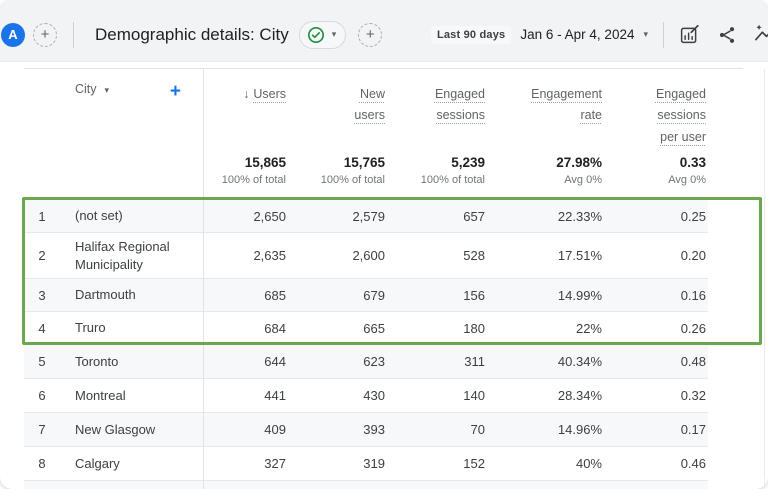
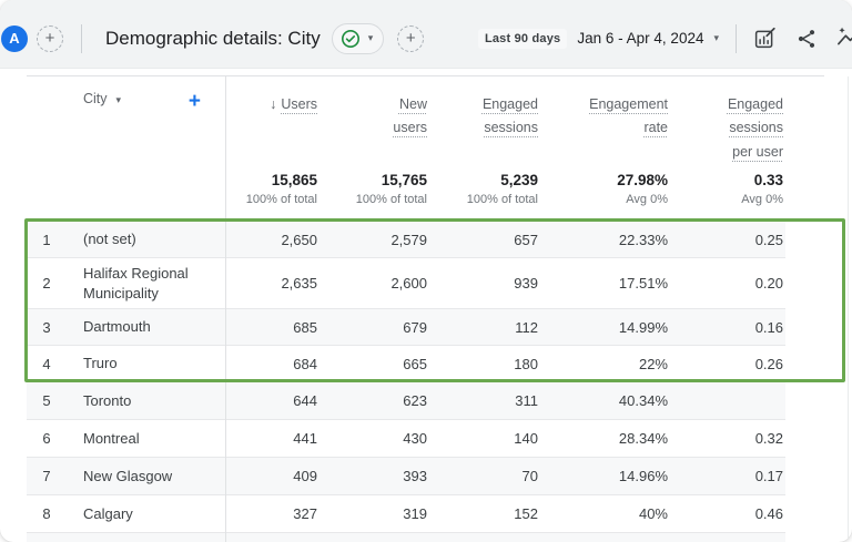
  A
  +
  Demographic details: City
  ▾
  +
  Last 90 days
  Jan 6 - Apr 4, 2024
  ▾
  City
  ▾
  +
  ↓ Users
  New
  users
  Engaged
  sessions
  Engagement
  rate
  Engaged
  sessions
  per user
  15,865
  100% of total
  15,765
  100% of total
  5,239
  100% of total
  27.98%
  Avg 0%
  0.33
  Avg 0%
  1
  (not set)
  2,650
  2,579
  657
  22.33%
  0.25
  2
  Halifax Regional Municipality
  2,635
  2,600
- 528
+ 939
  17.51%
  0.20
  3
  Dartmouth
  685
  679
- 156
+ 112
  14.99%
  0.16
  4
  Truro
  684
  665
  180
  22%
  0.26
  5
  Toronto
  644
  623
  311
  40.34%
- 0.48
  6
  Montreal
  441
  430
  140
  28.34%
  0.32
  7
  New Glasgow
  409
  393
  70
  14.96%
  0.17
  8
  Calgary
  327
  319
  152
  40%
  0.46
